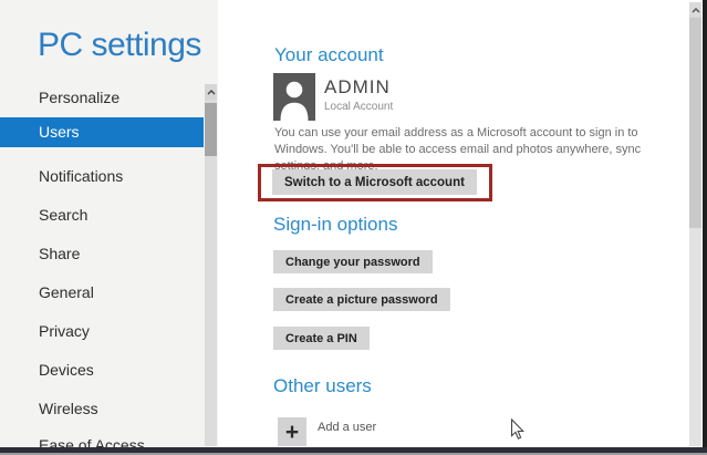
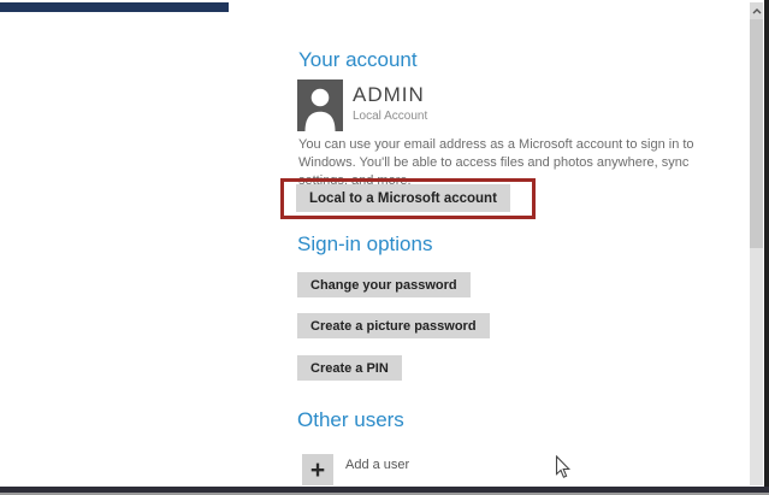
- PC settings
- Personalize
- Users
- Notifications
- Search
- Share
- General
- Privacy
- Devices
- Wireless
- Ease of Access
  Your account
  ADMIN
  Local Account
- You can use your email address as a Microsoft account to sign in to Windows. You'll be able to access email and photos anywhere, sync settings, and more.
+ You can use your email address as a Microsoft account to sign in to Windows. You'll be able to access files and photos anywhere, sync settings, and more.
- Switch to a Microsoft account
+ Local to a Microsoft account
  Sign-in options
  Change your password
  Create a picture password
  Create a PIN
  Other users
  +
  Add a user
